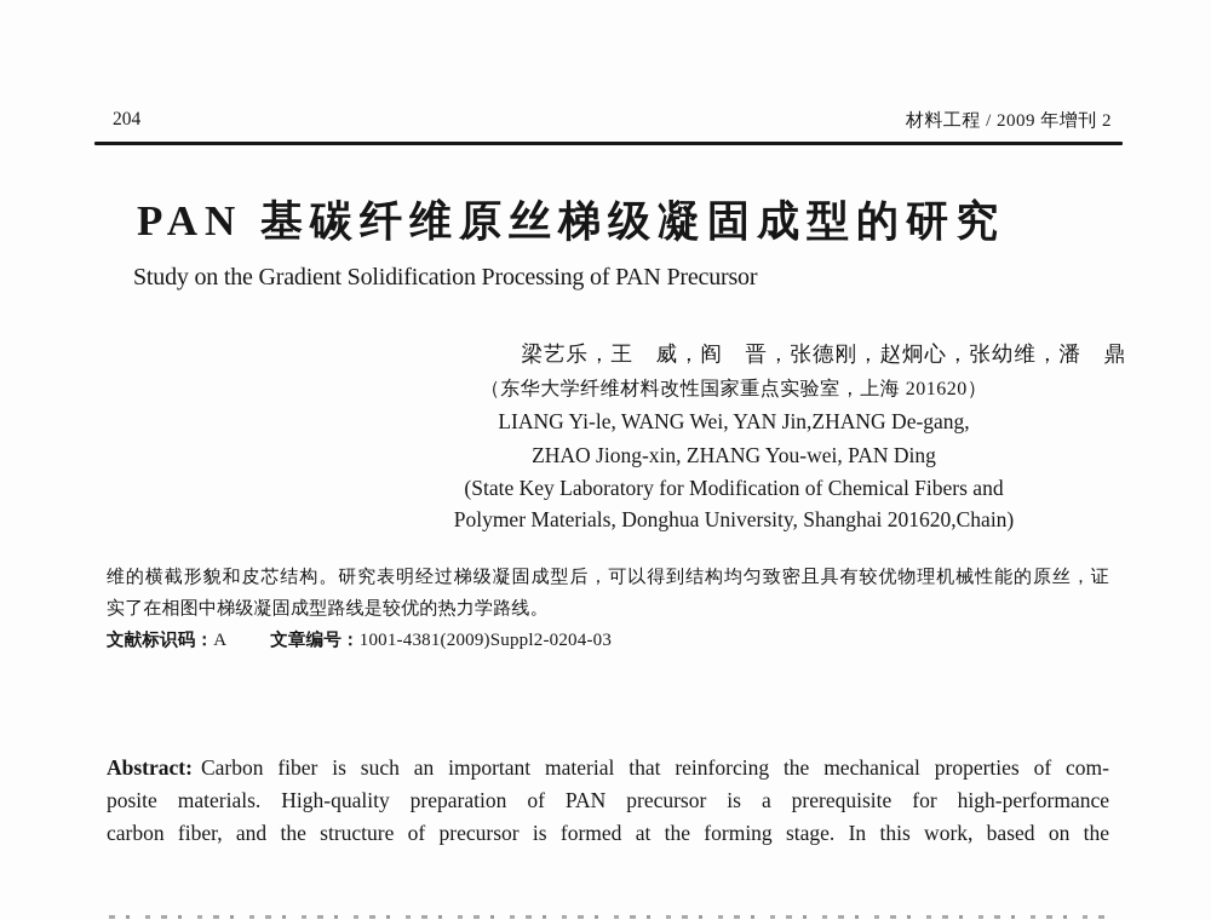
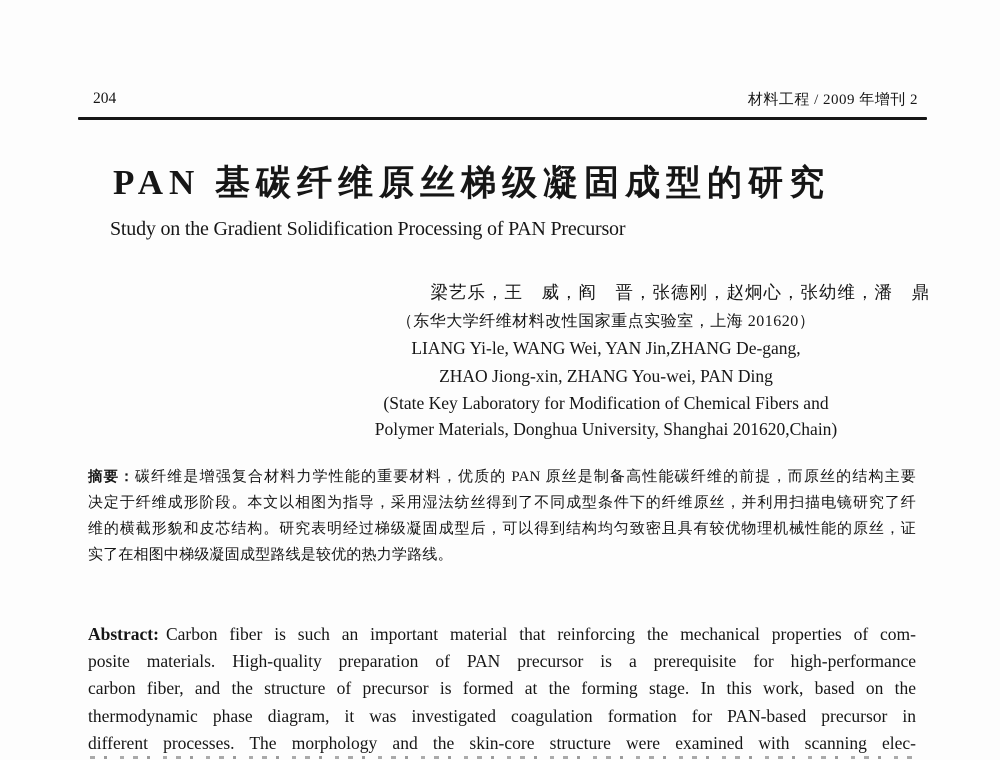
  204
  材料工程 / 2009 年增刊 2
  PAN 基碳纤维原丝梯级凝固成型的研究
  Study on the Gradient Solidification Processing of PAN Precursor
  梁艺乐，王 威，阎 晋，张德刚，赵炯心，张幼维，潘 鼎
  （东华大学纤维材料改性国家重点实验室，上海 201620）
  LIANG Yi-le, WANG Wei, YAN Jin,ZHANG De-gang,
  ZHAO Jiong-xin, ZHANG You-wei, PAN Ding
  (State Key Laboratory for Modification of Chemical Fibers and
  Polymer Materials, Donghua University, Shanghai 201620,Chain)
+ 摘要：碳纤维是增强复合材料力学性能的重要材料，优质的 PAN 原丝是制备高性能碳纤维的前提，而原丝的结构主要
+ 决定于纤维成形阶段。本文以相图为指导，采用湿法纺丝得到了不同成型条件下的纤维原丝，并利用扫描电镜研究了纤
  维的横截形貌和皮芯结构。研究表明经过梯级凝固成型后，可以得到结构均匀致密且具有较优物理机械性能的原丝，证
  实了在相图中梯级凝固成型路线是较优的热力学路线。
- 文献标识码：A 文章编号：1001-4381(2009)Suppl2-0204-03
  Abstract: Carbon fiber is such an important material that reinforcing the mechanical properties of com-
  posite materials. High-quality preparation of PAN precursor is a prerequisite for high-performance
  carbon fiber, and the structure of precursor is formed at the forming stage. In this work, based on the
+ thermodynamic phase diagram, it was investigated coagulation formation for PAN-based precursor in
+ different processes. The morphology and the skin-core structure were examined with scanning elec-
